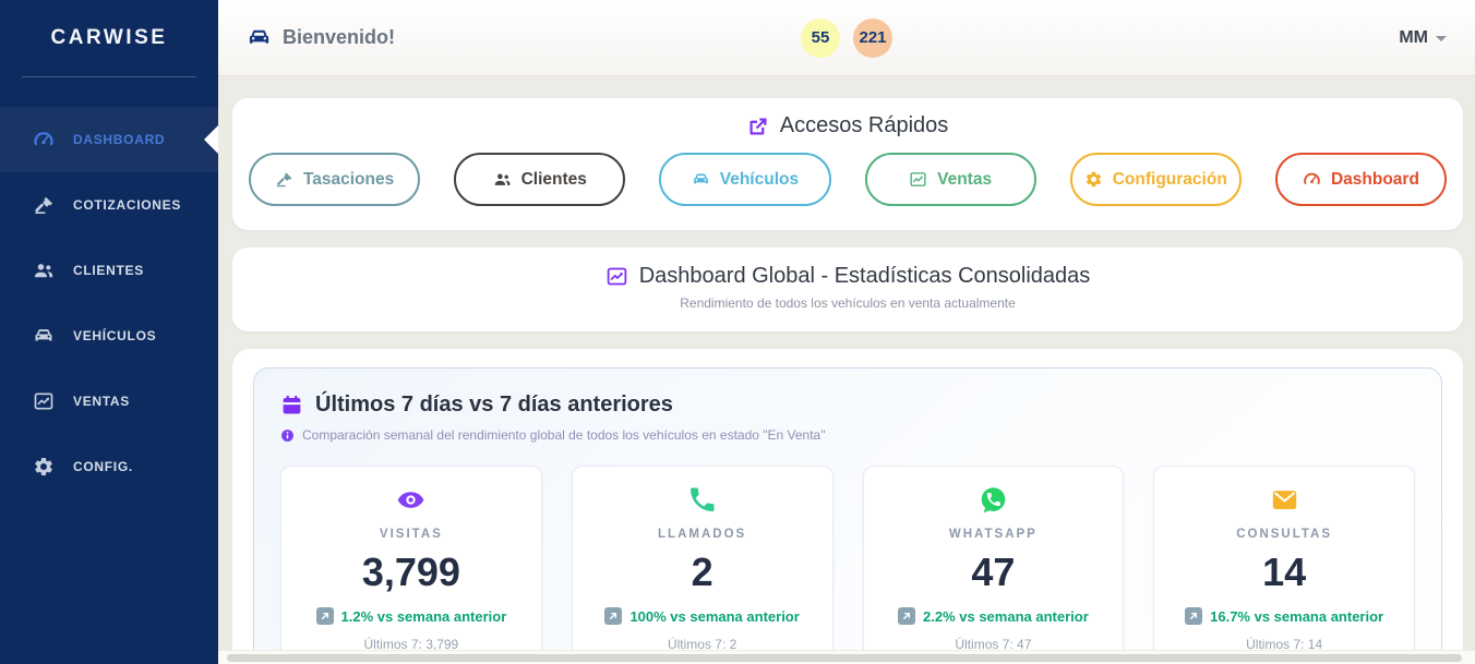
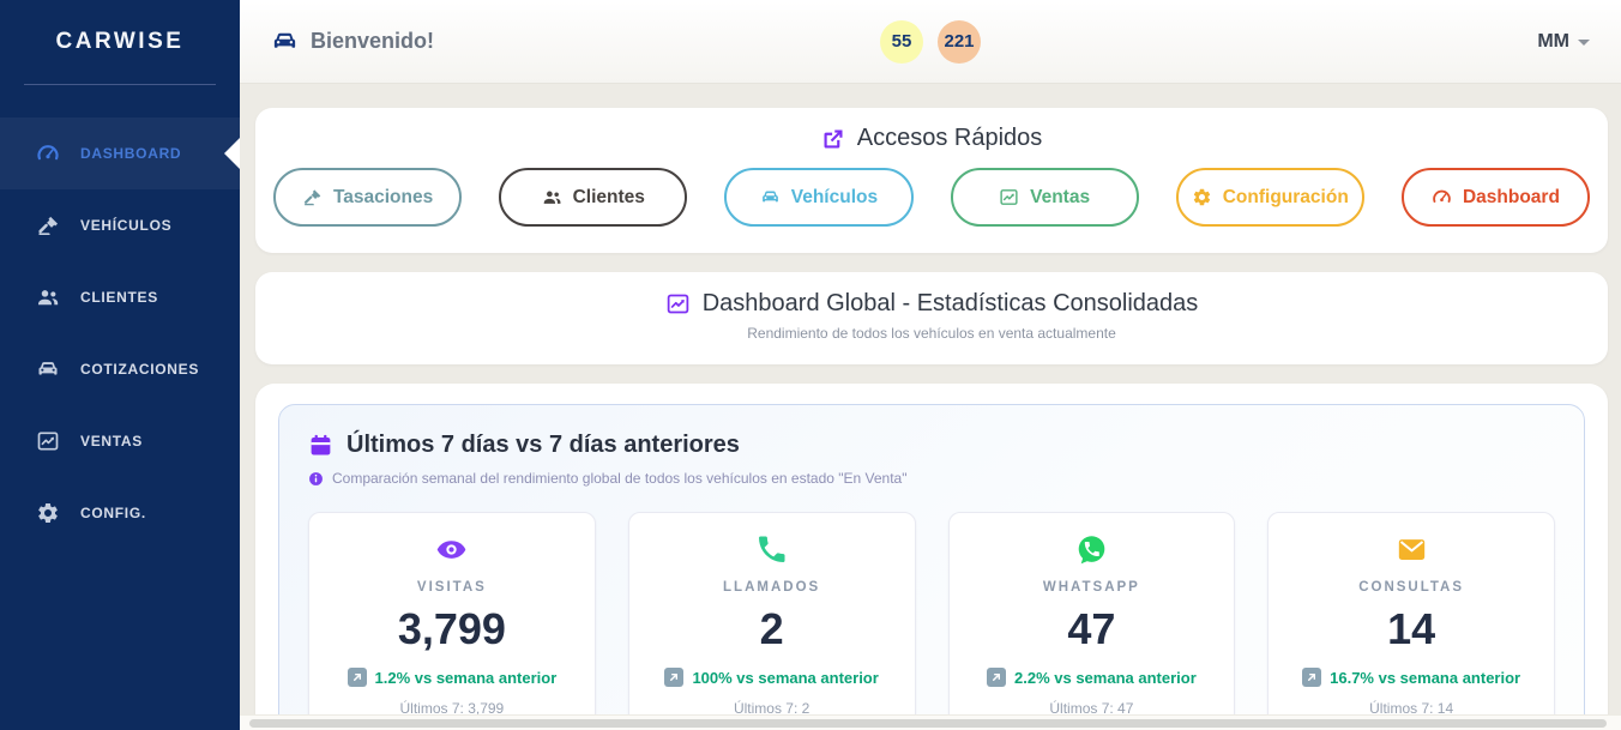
  CARWISE
  DASHBOARD
- COTIZACIONES
+ VEHÍCULOS
  CLIENTES
- VEHÍCULOS
+ COTIZACIONES
  VENTAS
  CONFIG.
  Bienvenido!
  55
  221
  MM
  Accesos Rápidos
  Tasaciones
  Clientes
  Vehículos
  Ventas
  Configuración
  Dashboard
  Dashboard Global - Estadísticas Consolidadas
  Rendimiento de todos los vehículos en venta actualmente
  Últimos 7 días vs 7 días anteriores
  Comparación semanal del rendimiento global de todos los vehículos en estado "En Venta"
  VISITAS
  3,799
  1.2% vs semana anterior
  Últimos 7: 3,799
  LLAMADOS
  2
  100% vs semana anterior
  Últimos 7: 2
  WHATSAPP
  47
  2.2% vs semana anterior
  Últimos 7: 47
  CONSULTAS
  14
  16.7% vs semana anterior
  Últimos 7: 14
